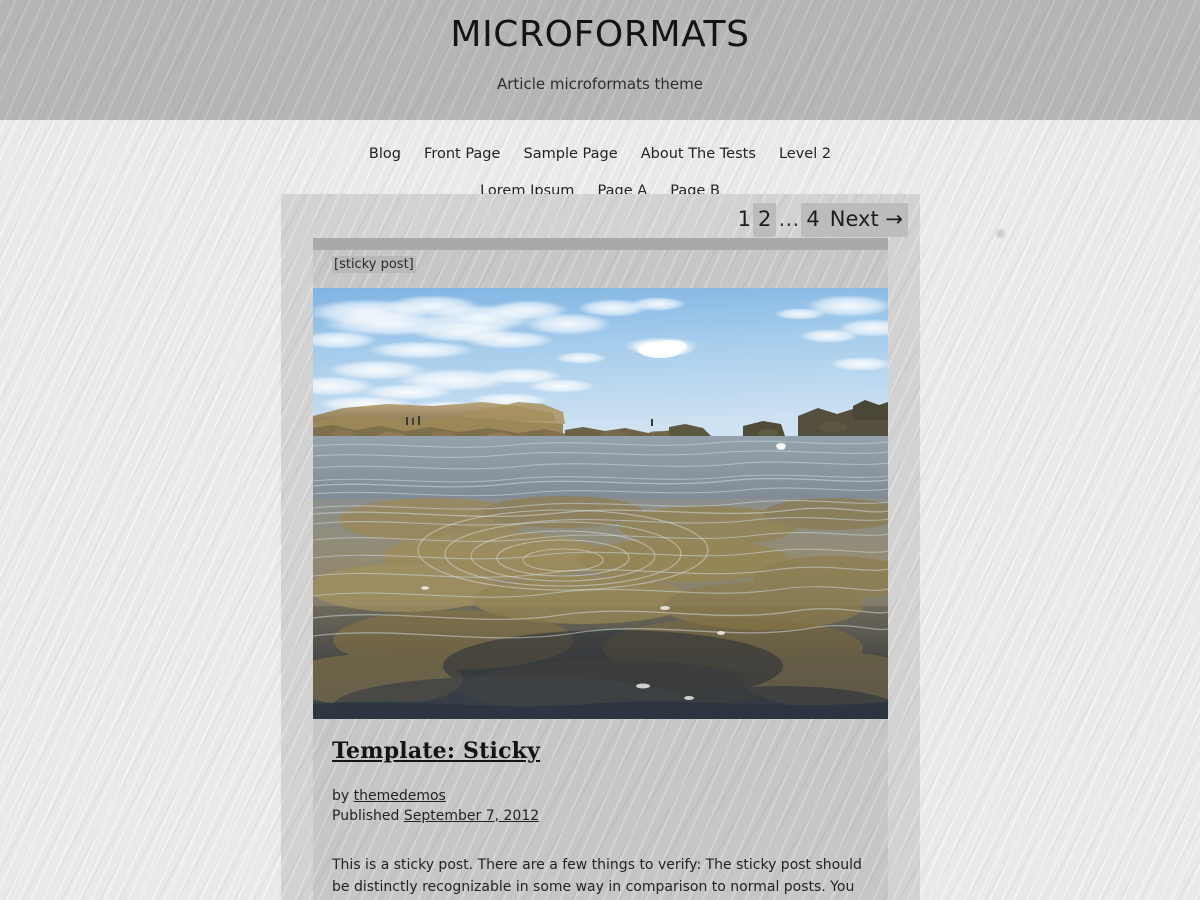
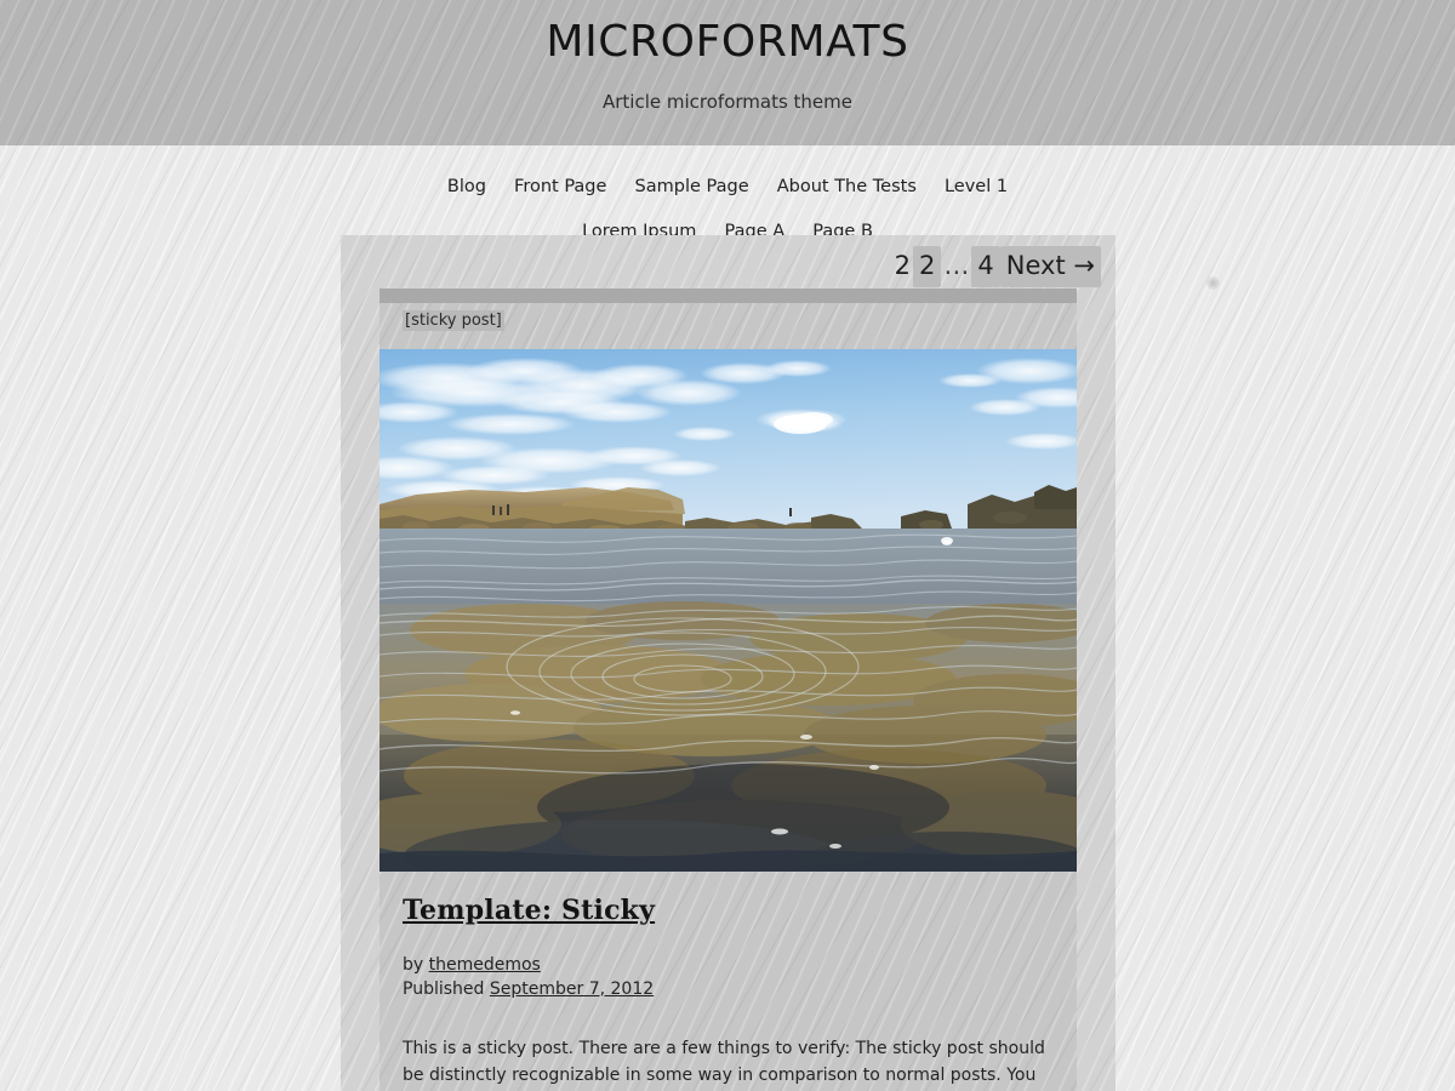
  MICROFORMATS
  Article microformats theme
- Blog Front Page Sample Page About The Tests Level 2 Lorem Ipsum Page A Page B
+ Blog Front Page Sample Page About The Tests Level 1 Lorem Ipsum Page A Page B
- 1 2 … 4 Next →
+ 2 2 … 4 Next →
  [sticky post]
  Template: Sticky
  by themedemos
  Published September 7, 2012
  This is a sticky post. There are a few things to verify: The sticky post should be distinctly recognizable in some way in comparison to normal posts. You
